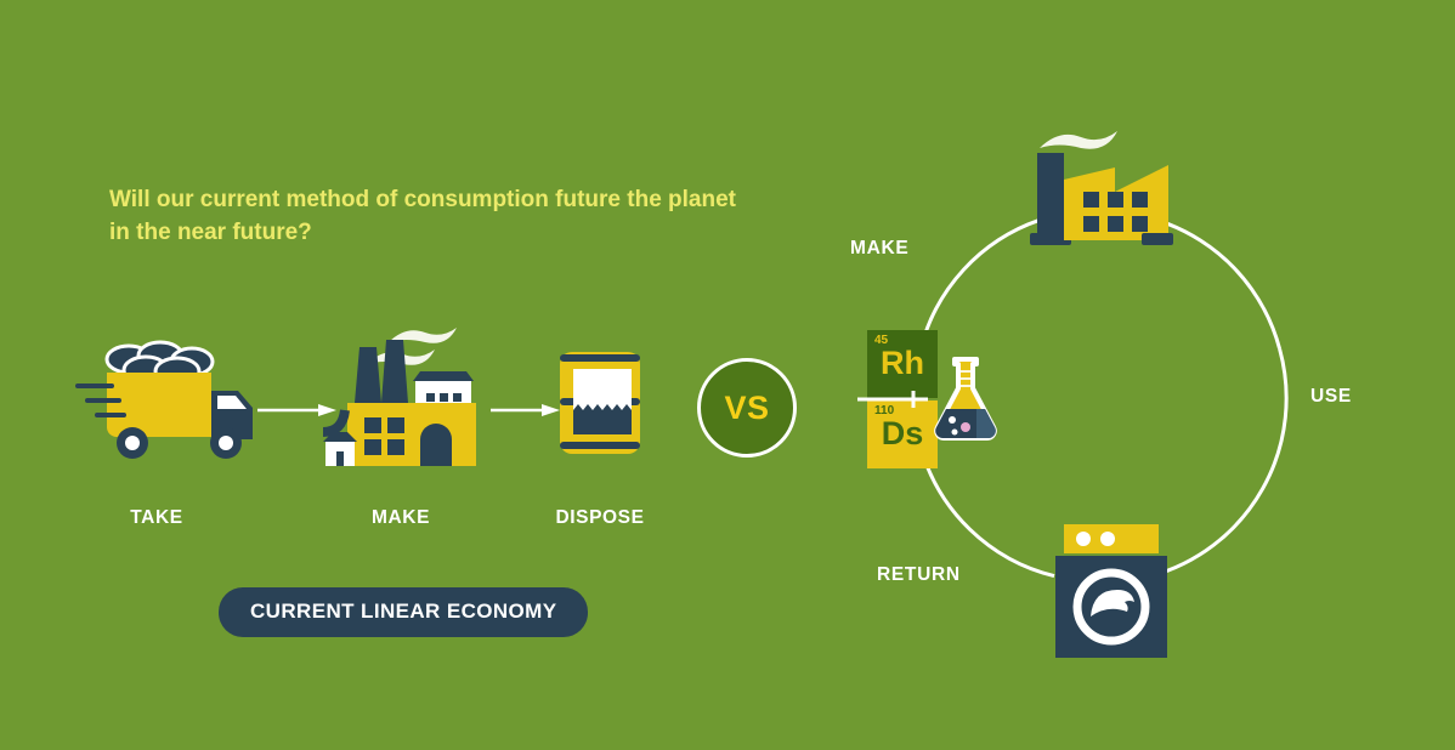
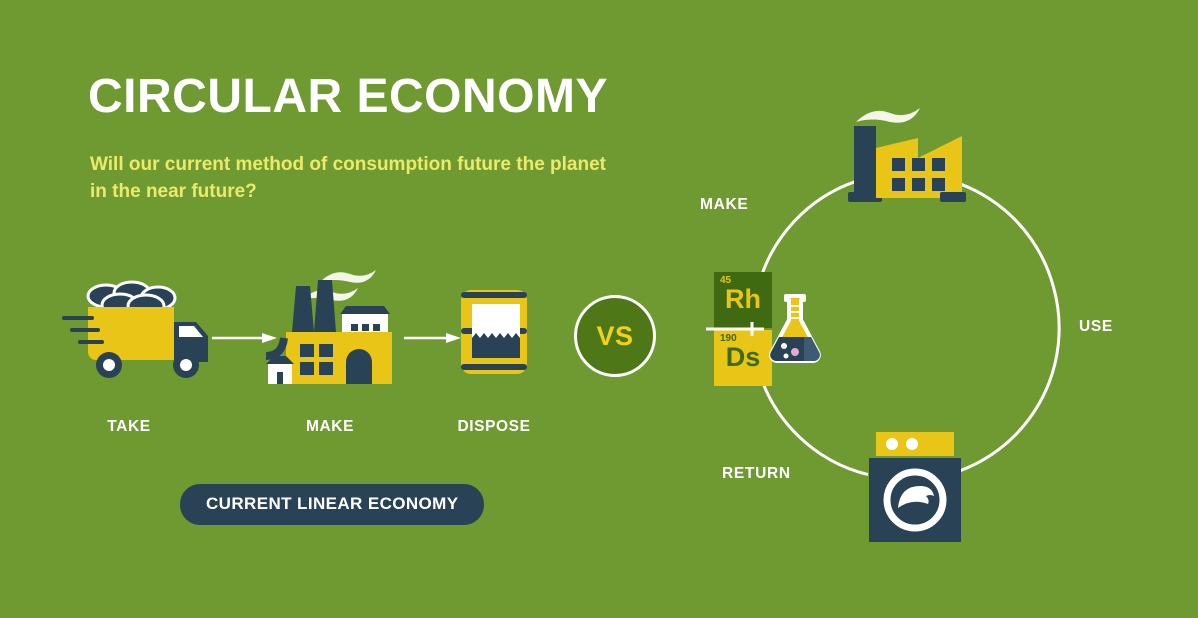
+ CIRCULAR ECONOMY
  Will our current method of consumption future the planet in the near future?
  TAKE
  MAKE
  DISPOSE
  CURRENT LINEAR ECONOMY
  VS
  MAKE
  45
  Rh
- 110
+ 190
  Ds
  USE
  RETURN
